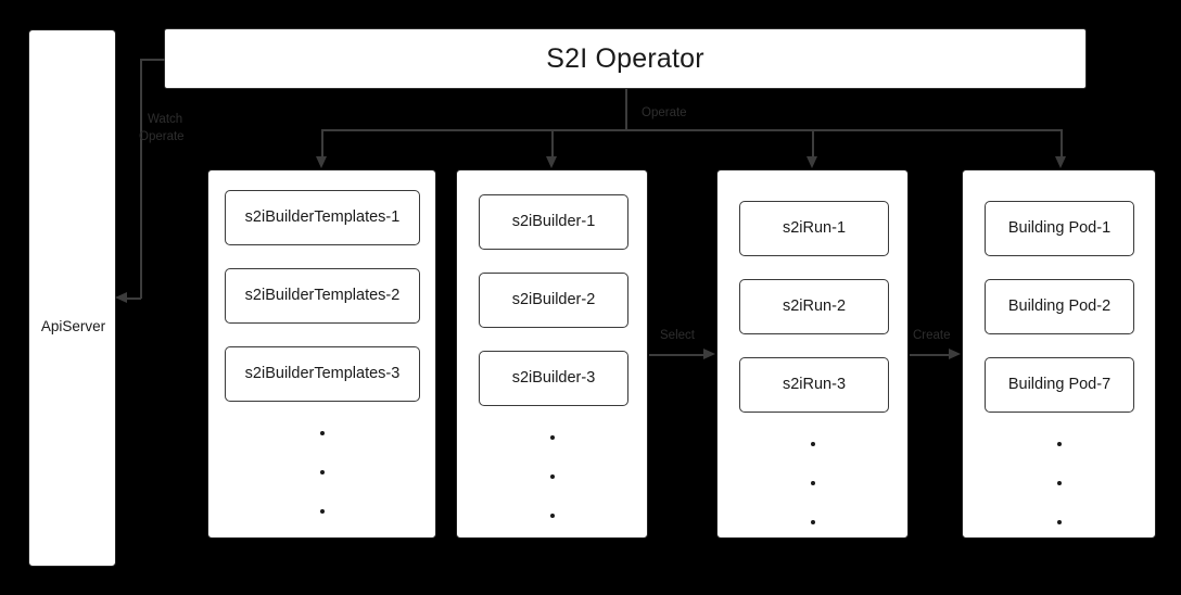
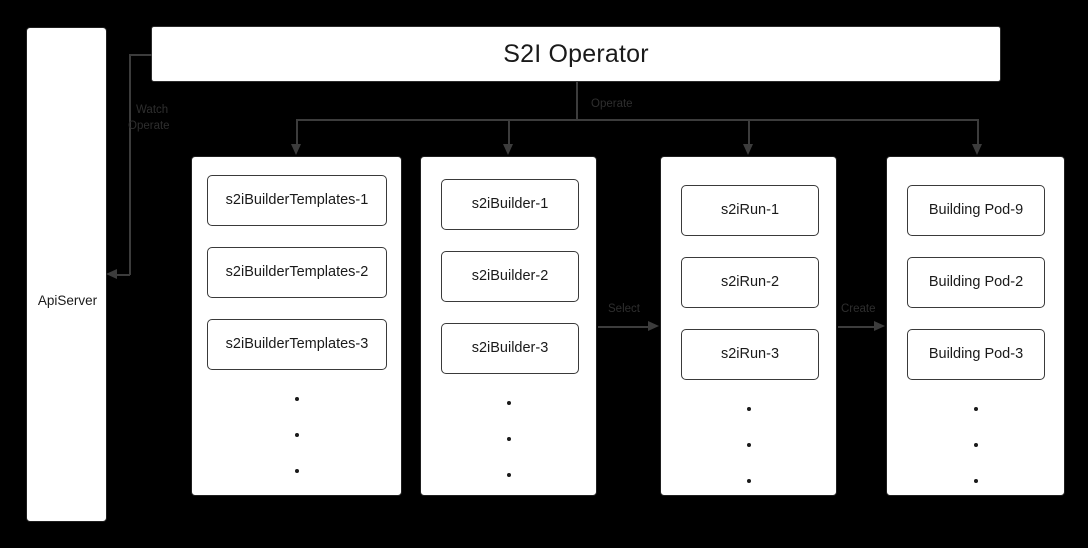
  ApiServer
  S2I Operator
  Watch
  Operate
  Operate
  Select
  Create
  s2iBuilderTemplates-1
  s2iBuilderTemplates-2
  s2iBuilderTemplates-3
  s2iBuilder-1
  s2iBuilder-2
  s2iBuilder-3
  s2iRun-1
  s2iRun-2
  s2iRun-3
- Building Pod-1
+ Building Pod-9
  Building Pod-2
- Building Pod-7
+ Building Pod-3
